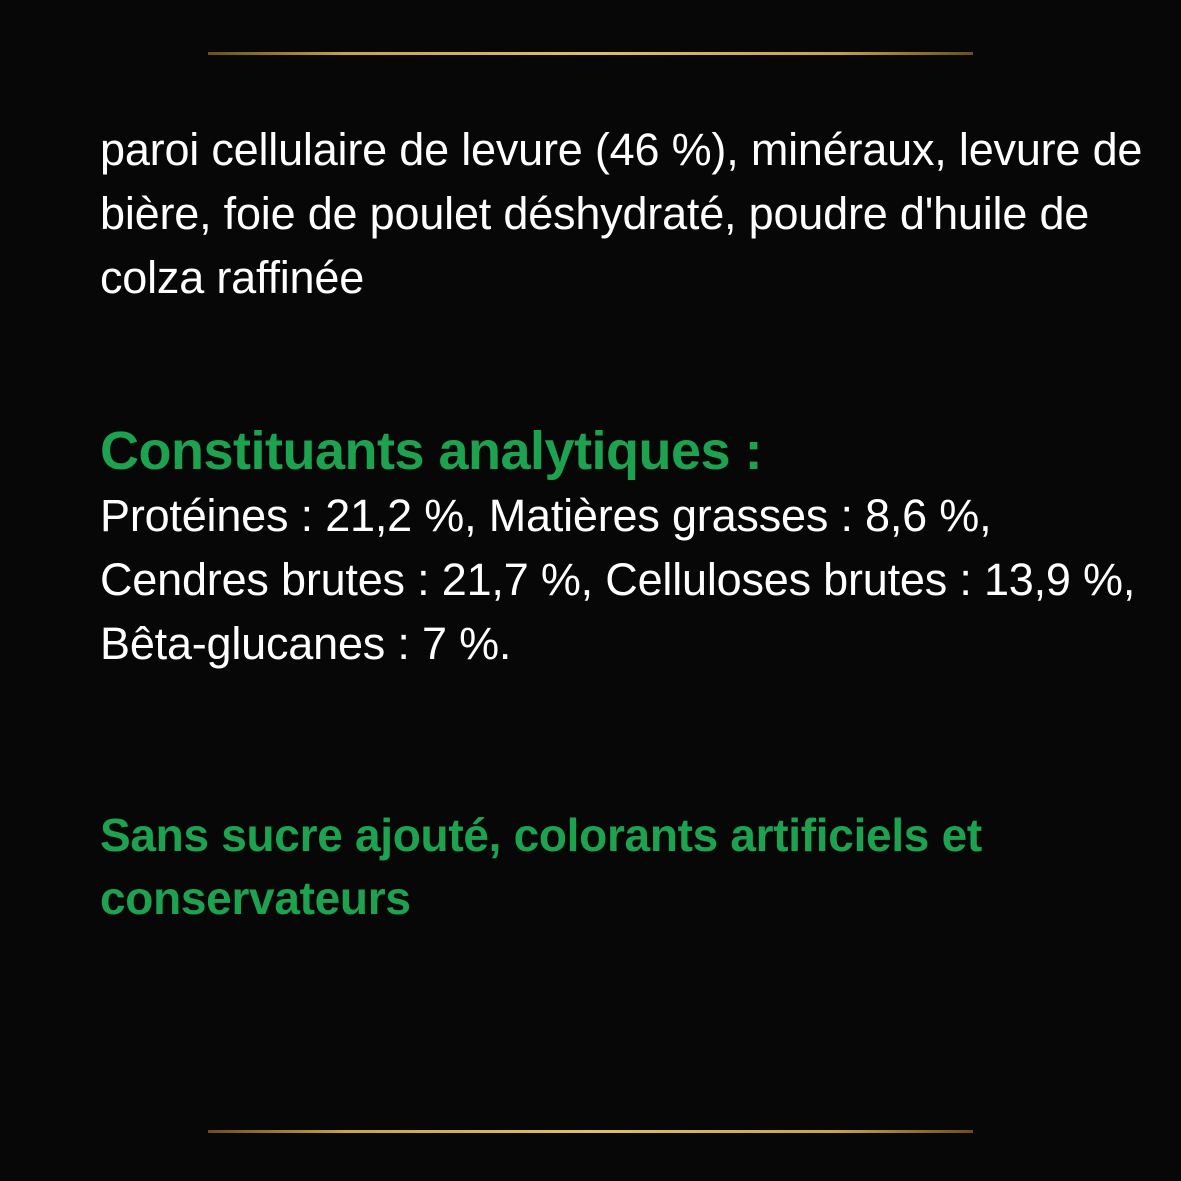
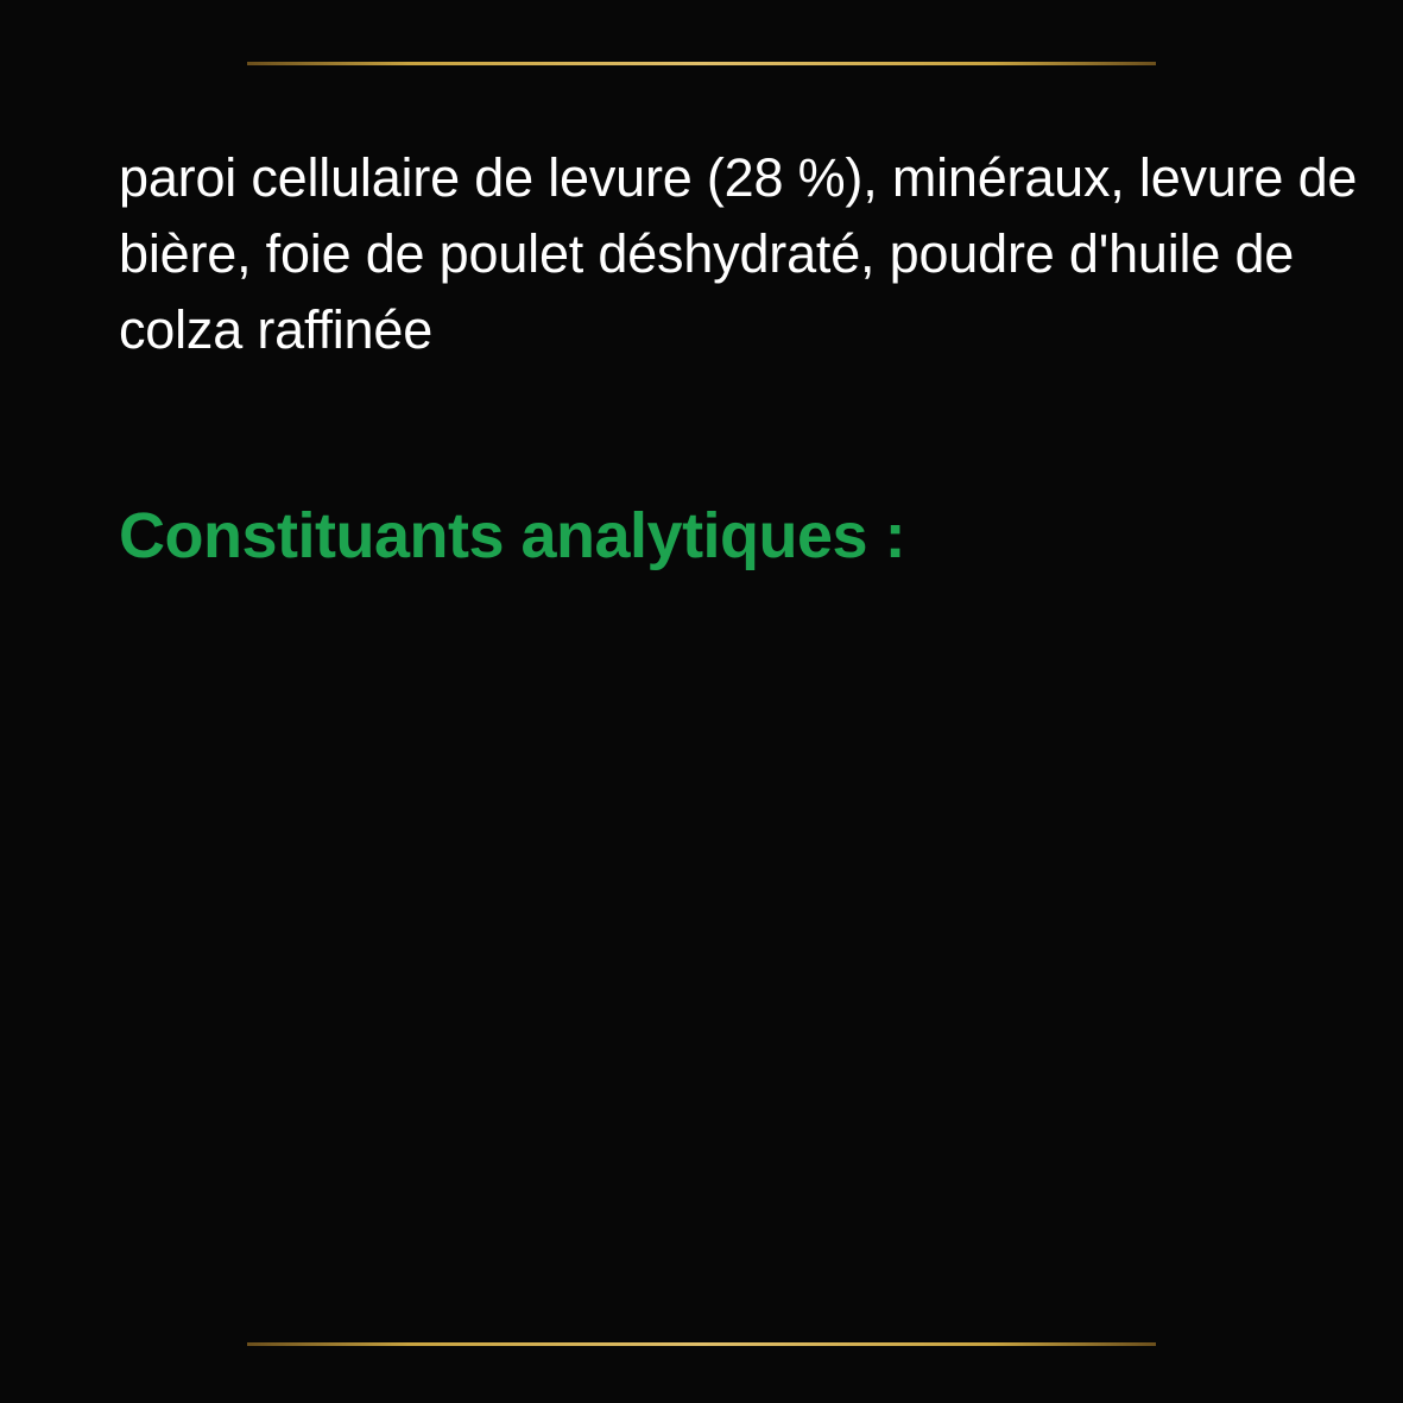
- paroi cellulaire de levure (46 %), minéraux, levure de bière, foie de poulet déshydraté, poudre d'huile de colza raffinée
+ paroi cellulaire de levure (28 %), minéraux, levure de bière, foie de poulet déshydraté, poudre d'huile de colza raffinée
  Constituants analytiques :
- Protéines : 21,2 %, Matières grasses : 8,6 %, Cendres brutes : 21,7 %, Celluloses brutes : 13,9 %, Bêta-glucanes : 7 %.
- Sans sucre ajouté, colorants artificiels et conservateurs
